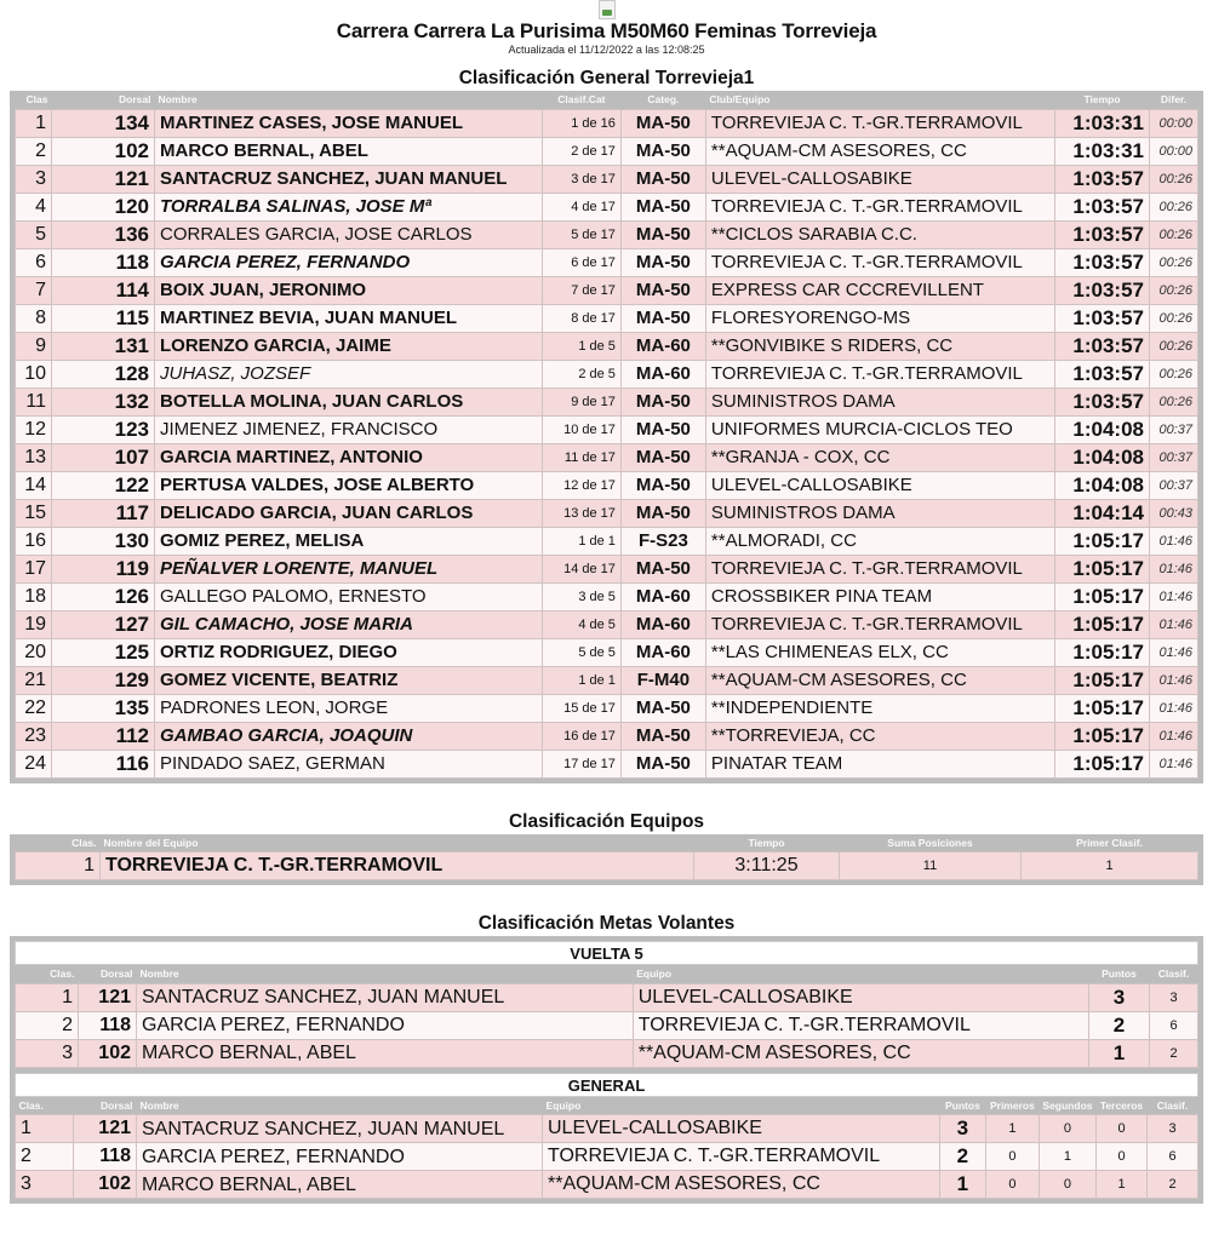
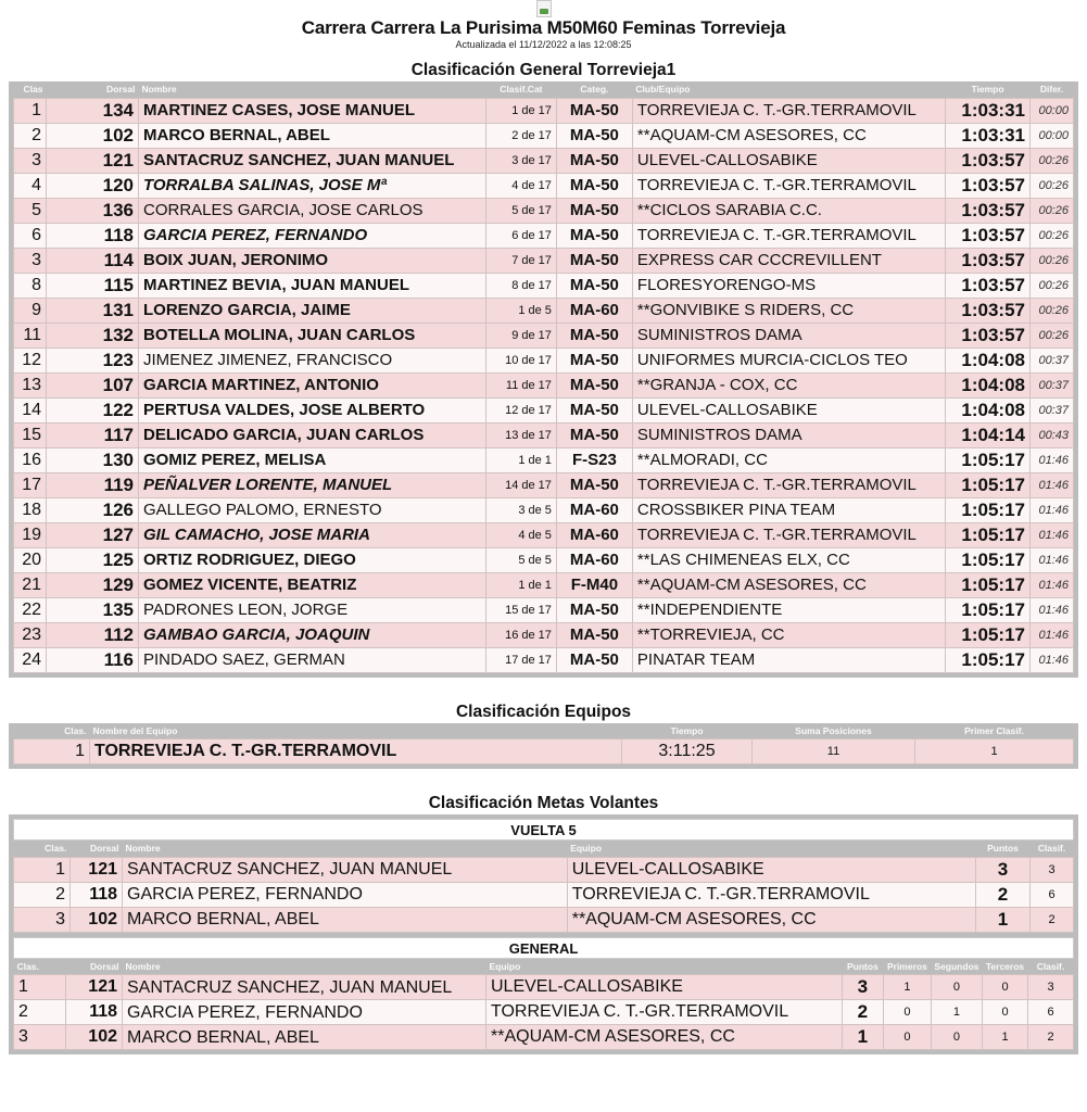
  Carrera Carrera La Purisima M50M60 Feminas Torrevieja
  Actualizada el 11/12/2022 a las 12:08:25
  Clasificación General Torrevieja1
  Clas	Dorsal	Nombre	Clasif.Cat	Categ.	Club/Equipo	Tiempo	Difer.
- 1	134	MARTINEZ CASES, JOSE MANUEL	1 de 16	MA-50	TORREVIEJA C. T.-GR.TERRAMOVIL	1:03:31	00:00
+ 1	134	MARTINEZ CASES, JOSE MANUEL	1 de 17	MA-50	TORREVIEJA C. T.-GR.TERRAMOVIL	1:03:31	00:00
  2	102	MARCO BERNAL, ABEL	2 de 17	MA-50	**AQUAM-CM ASESORES, CC	1:03:31	00:00
  3	121	SANTACRUZ SANCHEZ, JUAN MANUEL	3 de 17	MA-50	ULEVEL-CALLOSABIKE	1:03:57	00:26
  4	120	TORRALBA SALINAS, JOSE Mª	4 de 17	MA-50	TORREVIEJA C. T.-GR.TERRAMOVIL	1:03:57	00:26
  5	136	CORRALES GARCIA, JOSE CARLOS	5 de 17	MA-50	**CICLOS SARABIA C.C.	1:03:57	00:26
  6	118	GARCIA PEREZ, FERNANDO	6 de 17	MA-50	TORREVIEJA C. T.-GR.TERRAMOVIL	1:03:57	00:26
- 7	114	BOIX JUAN, JERONIMO	7 de 17	MA-50	EXPRESS CAR CCCREVILLENT	1:03:57	00:26
+ 3	114	BOIX JUAN, JERONIMO	7 de 17	MA-50	EXPRESS CAR CCCREVILLENT	1:03:57	00:26
  8	115	MARTINEZ BEVIA, JUAN MANUEL	8 de 17	MA-50	FLORESYORENGO-MS	1:03:57	00:26
  9	131	LORENZO GARCIA, JAIME	1 de 5	MA-60	**GONVIBIKE S RIDERS, CC	1:03:57	00:26
- 10	128	JUHASZ, JOZSEF	2 de 5	MA-60	TORREVIEJA C. T.-GR.TERRAMOVIL	1:03:57	00:26
  11	132	BOTELLA MOLINA, JUAN CARLOS	9 de 17	MA-50	SUMINISTROS DAMA	1:03:57	00:26
  12	123	JIMENEZ JIMENEZ, FRANCISCO	10 de 17	MA-50	UNIFORMES MURCIA-CICLOS TEO	1:04:08	00:37
  13	107	GARCIA MARTINEZ, ANTONIO	11 de 17	MA-50	**GRANJA - COX, CC	1:04:08	00:37
  14	122	PERTUSA VALDES, JOSE ALBERTO	12 de 17	MA-50	ULEVEL-CALLOSABIKE	1:04:08	00:37
  15	117	DELICADO GARCIA, JUAN CARLOS	13 de 17	MA-50	SUMINISTROS DAMA	1:04:14	00:43
  16	130	GOMIZ PEREZ, MELISA	1 de 1	F-S23	**ALMORADI, CC	1:05:17	01:46
  17	119	PEÑALVER LORENTE, MANUEL	14 de 17	MA-50	TORREVIEJA C. T.-GR.TERRAMOVIL	1:05:17	01:46
  18	126	GALLEGO PALOMO, ERNESTO	3 de 5	MA-60	CROSSBIKER PINA TEAM	1:05:17	01:46
  19	127	GIL CAMACHO, JOSE MARIA	4 de 5	MA-60	TORREVIEJA C. T.-GR.TERRAMOVIL	1:05:17	01:46
  20	125	ORTIZ RODRIGUEZ, DIEGO	5 de 5	MA-60	**LAS CHIMENEAS ELX, CC	1:05:17	01:46
  21	129	GOMEZ VICENTE, BEATRIZ	1 de 1	F-M40	**AQUAM-CM ASESORES, CC	1:05:17	01:46
  22	135	PADRONES LEON, JORGE	15 de 17	MA-50	**INDEPENDIENTE	1:05:17	01:46
  23	112	GAMBAO GARCIA, JOAQUIN	16 de 17	MA-50	**TORREVIEJA, CC	1:05:17	01:46
  24	116	PINDADO SAEZ, GERMAN	17 de 17	MA-50	PINATAR TEAM	1:05:17	01:46
  Clasificación Equipos
  Clas.	Nombre del Equipo	Tiempo	Suma Posiciones	Primer Clasif.
  1	TORREVIEJA C. T.-GR.TERRAMOVIL	3:11:25	11	1
  Clasificación Metas Volantes
  VUELTA 5
  Clas.	Dorsal	Nombre	Equipo	Puntos	Clasif.
  1	121	SANTACRUZ SANCHEZ, JUAN MANUEL	ULEVEL-CALLOSABIKE	3	3
  2	118	GARCIA PEREZ, FERNANDO	TORREVIEJA C. T.-GR.TERRAMOVIL	2	6
  3	102	MARCO BERNAL, ABEL	**AQUAM-CM ASESORES, CC	1	2
  GENERAL
  Clas.	Dorsal	Nombre	Equipo	Puntos	Primeros	Segundos	Terceros	Clasif.
  1	121	SANTACRUZ SANCHEZ, JUAN MANUEL	ULEVEL-CALLOSABIKE	3	1	0	0	3
  2	118	GARCIA PEREZ, FERNANDO	TORREVIEJA C. T.-GR.TERRAMOVIL	2	0	1	0	6
  3	102	MARCO BERNAL, ABEL	**AQUAM-CM ASESORES, CC	1	0	0	1	2
